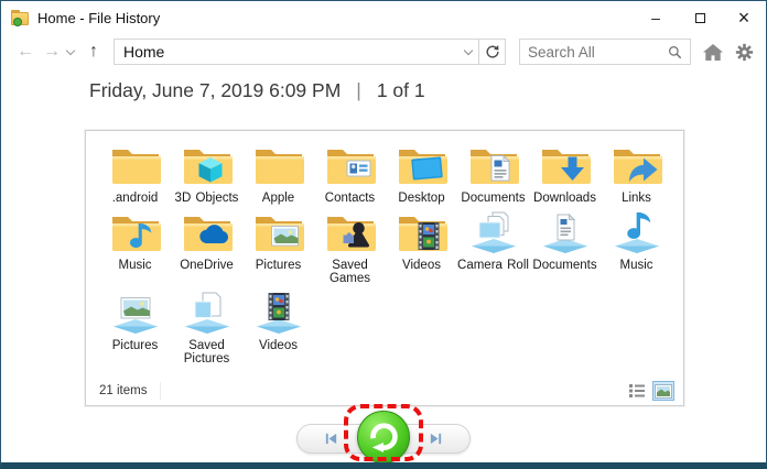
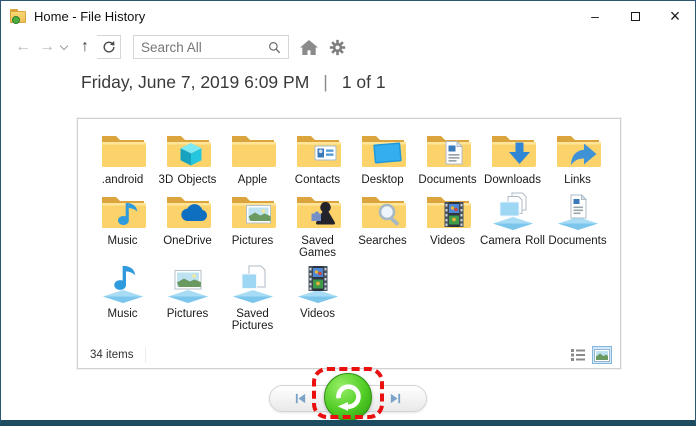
  Home - File History
  –
  ×
  ←
  →
  ↑
- Home
  Search All
  Friday, June 7, 2019 6:09 PM
  |
  1 of 1
  .android
  3D Objects
  Apple
  Contacts
  Desktop
  Documents
  Downloads
  Links
  Music
  OneDrive
  Pictures
  Saved Games
+ Searches
  Videos
  Camera Roll
  Documents
  Music
  Pictures
  Saved Pictures
  Videos
- 21 items
+ 34 items
